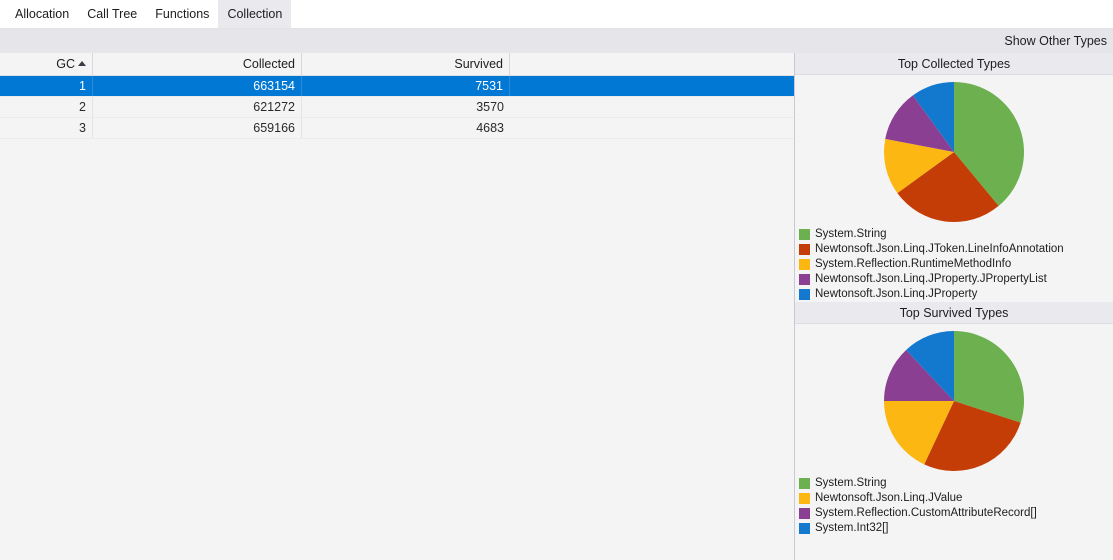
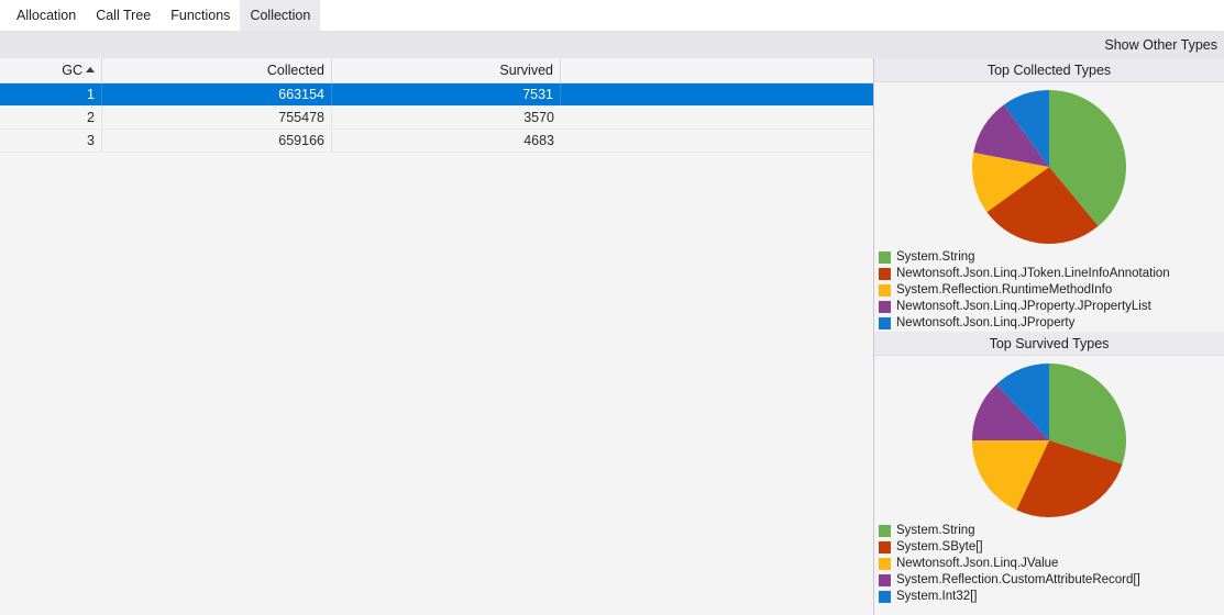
  Allocation
  Call Tree
  Functions
  Collection
  Show Other Types
  GC
  Collected
  Survived
  1
  663154
  7531
  2
- 621272
+ 755478
  3570
  3
  659166
  4683
  Top Collected Types
  System.String
  Newtonsoft.Json.Linq.JToken.LineInfoAnnotation
  System.Reflection.RuntimeMethodInfo
  Newtonsoft.Json.Linq.JProperty.JPropertyList
  Newtonsoft.Json.Linq.JProperty
  Top Survived Types
  System.String
+ System.SByte[]
  Newtonsoft.Json.Linq.JValue
  System.Reflection.CustomAttributeRecord[]
  System.Int32[]
